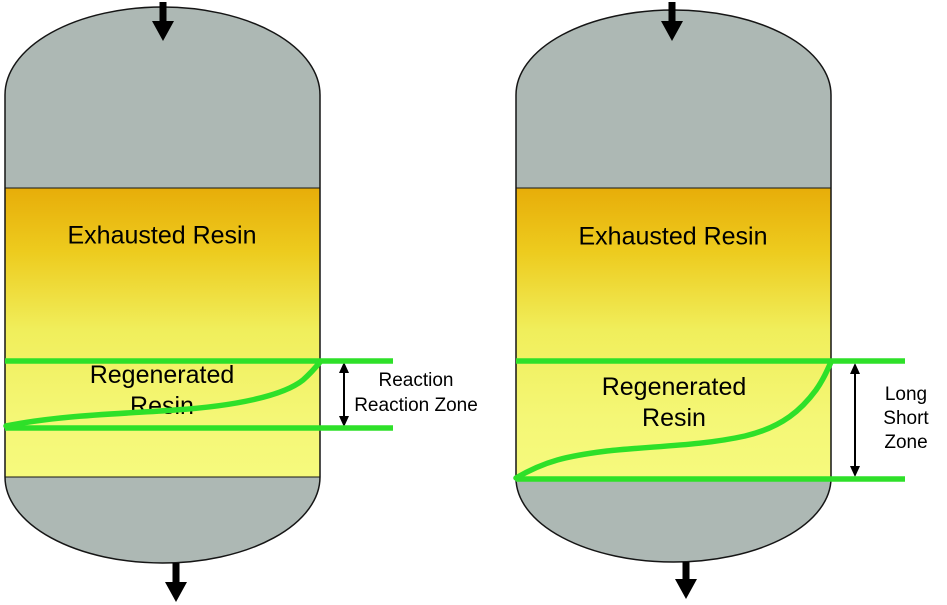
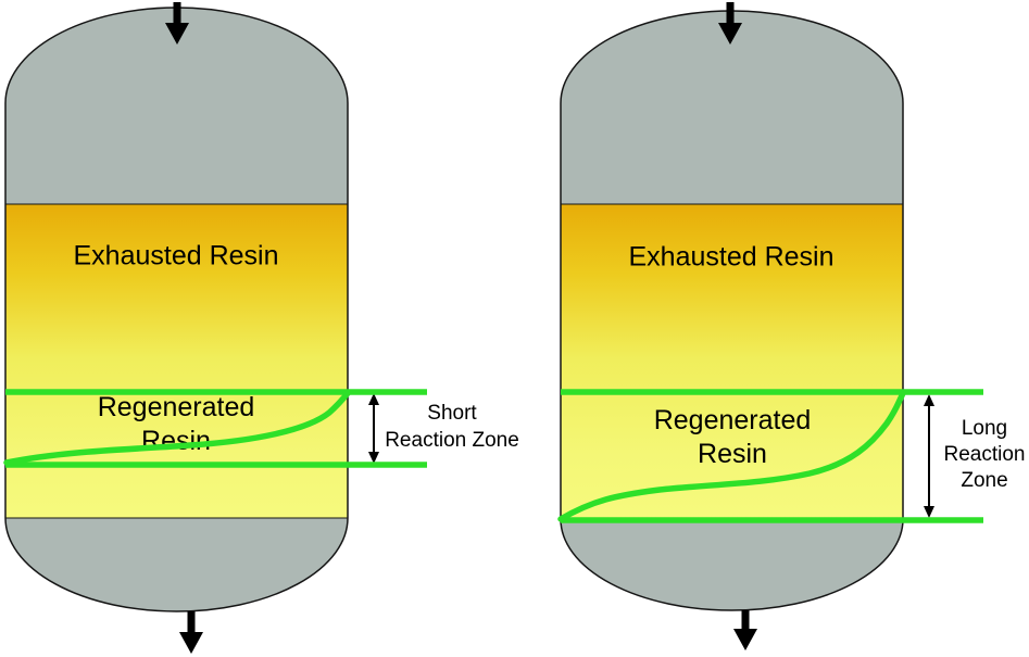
  Exhausted Resin
  Exhausted Resin
  Regenerated
  Resin
  Regenerated
  Resin
- Reaction
+ Short
  Reaction Zone
  Long
- Short
+ Reaction
  Zone
